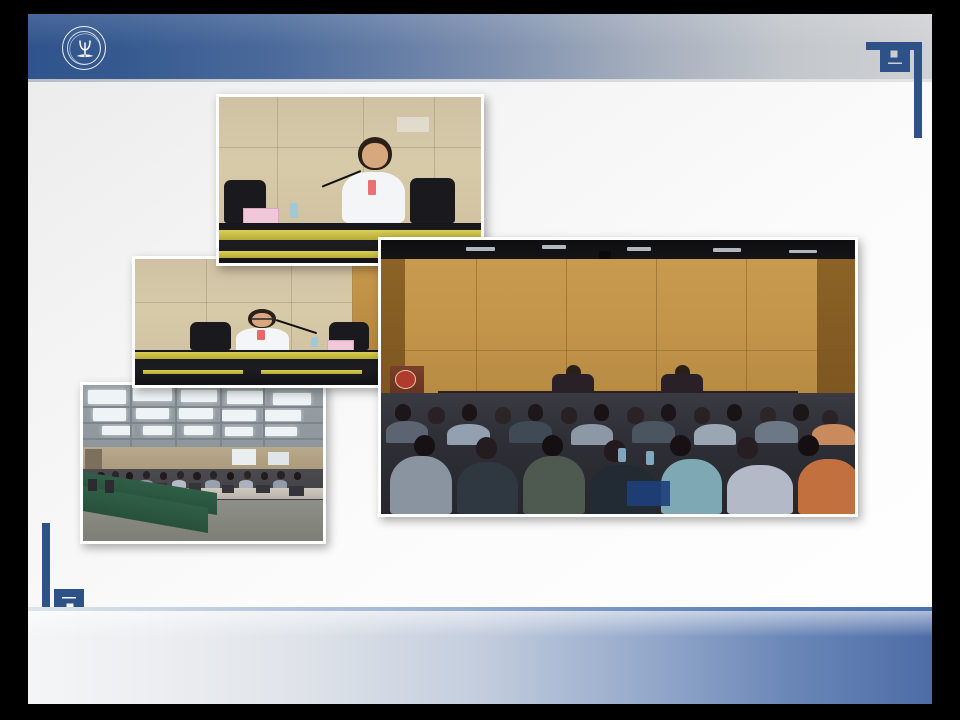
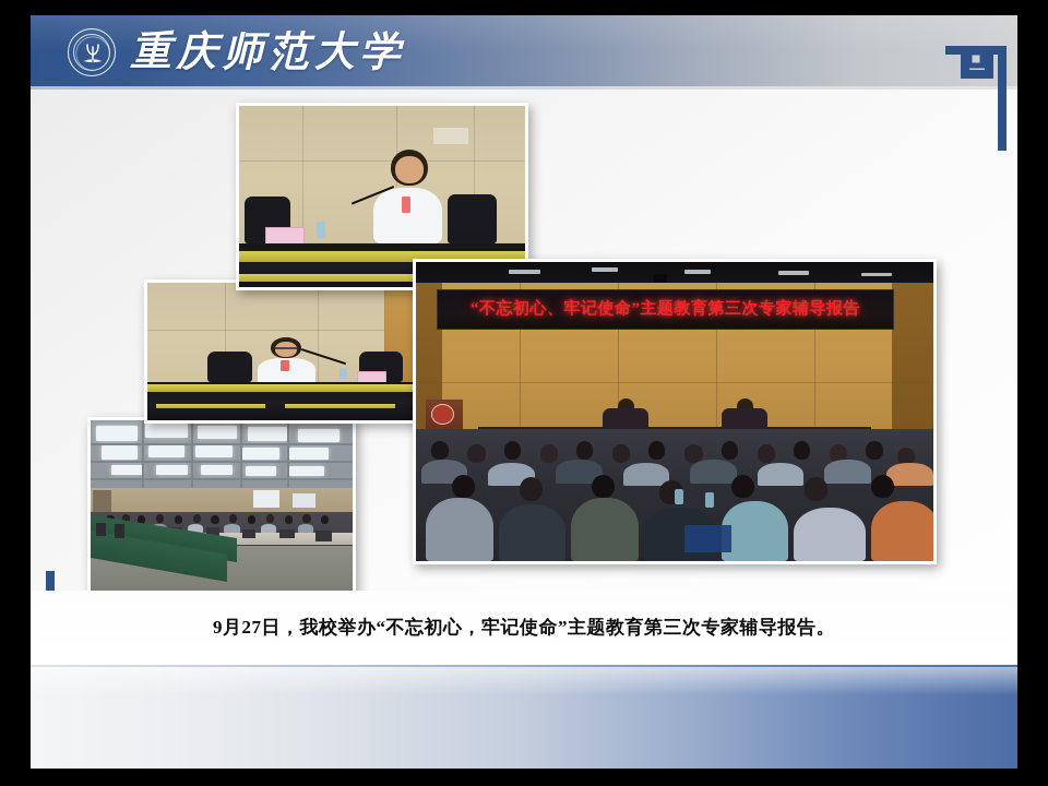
+ 重庆师范大学
+ “不忘初心、牢记使命”主题教育第三次专家辅导报告
+ 9月27日，我校举办“不忘初心，牢记使命”主题教育第三次专家辅导报告。
